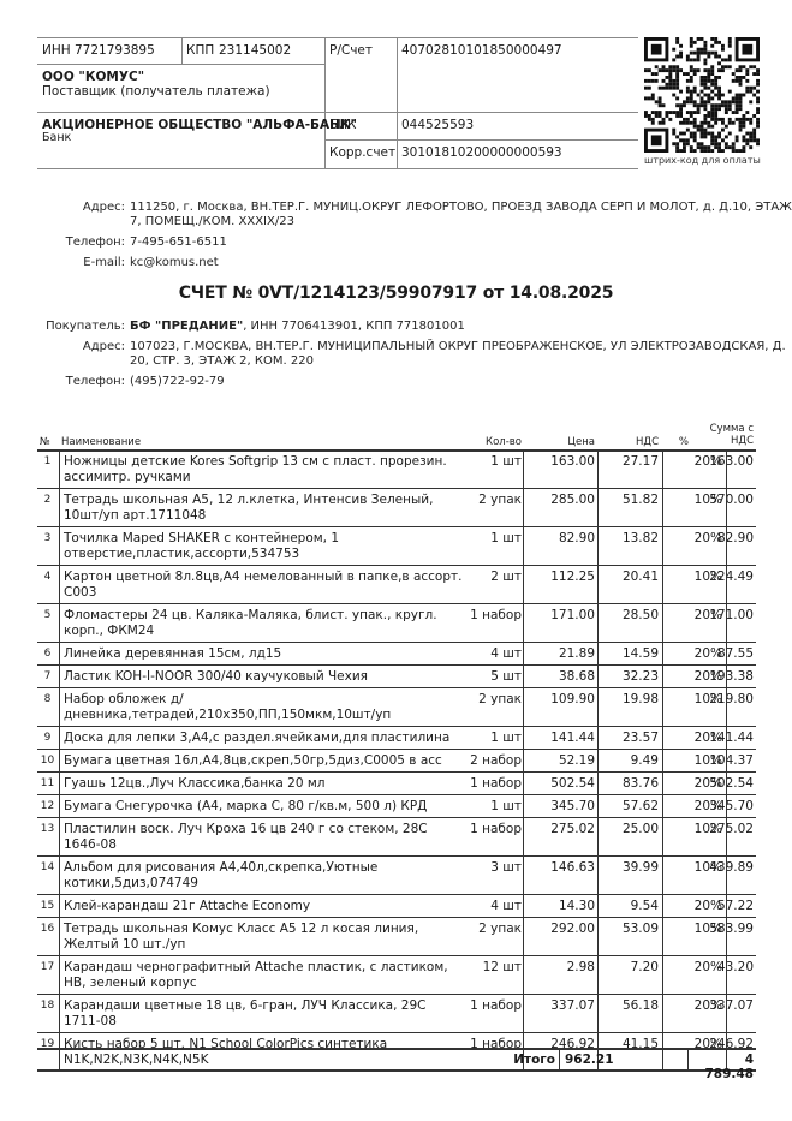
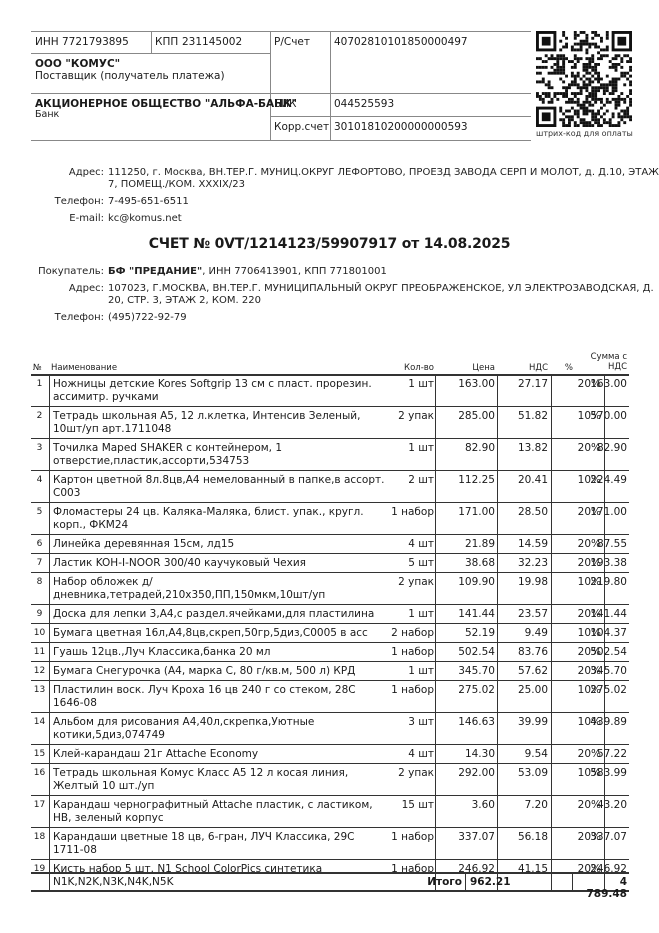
  ИНН 7721793895
  КПП
  231145002
  ООО "КОМУС"
  Поставщик (получатель платежа)
  АКЦИОНЕРНОЕ ОБЩЕСТВО "АЛЬФА-БАНК"
  Банк
  Р/Счет
  40702810101850000497
  БИК
  044525593
  Корр.счет
  30101810200000000593
  штрих-код для оплаты
  Адрес:
  111250, г. Москва, ВН.ТЕР.Г. МУНИЦ.ОКРУГ ЛЕФОРТОВО, ПРОЕЗД ЗАВОДА СЕРП И МОЛОТ, д. Д.10, ЭТАЖ
  7, ПОМЕЩ./КОМ. XXXIX/23
  Телефон:
  7-495-651-6511
  E-mail:
  kc@komus.net
  СЧЕТ № 0VT/1214123/59907917 от 14.08.2025
  Покупатель:
  БФ "ПРЕДАНИЕ", ИНН 7706413901, КПП 771801001
  Адрес:
  107023, Г.МОСКВА, ВН.ТЕР.Г. МУНИЦИПАЛЬНЫЙ ОКРУГ ПРЕОБРАЖЕНСКОЕ, УЛ ЭЛЕКТРОЗАВОДСКАЯ, Д.
  20, СТР. 3, ЭТАЖ 2, КОМ. 220
  Телефон:
  (495)722-92-79
  №
  Наименование
  Кол-во
  Цена
  НДС
  %
  Сумма с
  НДС
  1
  Ножницы детские Kores Softgrip 13 см с пласт. прорезин.
  ассимитр. ручками
  1 шт
  163.00
  27.17
  20%
  163.00
  2
  Тетрадь школьная А5, 12 л.клетка, Интенсив Зеленый,
  10шт/уп арт.1711048
  2 упак
  285.00
  51.82
  10%
  570.00
  3
  Точилка Maped SHAKER с контейнером, 1
  отверстие,пластик,ассорти,534753
  1 шт
  82.90
  13.82
  20%
  82.90
  4
  Картон цветной 8л.8цв,А4 немелованный в папке,в ассорт.
  С003
  2 шт
  112.25
  20.41
  10%
  224.49
  5
  Фломастеры 24 цв. Каляка-Маляка, блист. упак., кругл.
  корп., ФКМ24
  1 набор
  171.00
  28.50
  20%
  171.00
  6
  Линейка деревянная 15см, лд15
  4 шт
  21.89
  14.59
  20%
  87.55
  7
  Ластик KOH-I-NOOR 300/40 каучуковый Чехия
  5 шт
  38.68
  32.23
  20%
  193.38
  8
  Набор обложек д/
  дневника,тетрадей,210x350,ПП,150мкм,10шт/уп
  2 упак
  109.90
  19.98
  10%
  219.80
  9
  Доска для лепки 3,А4,с раздел.ячейками,для пластилина
  1 шт
  141.44
  23.57
  20%
  141.44
  10
  Бумага цветная 16л,А4,8цв,скреп,50гр,5диз,С0005 в асс
  2 набор
  52.19
  9.49
  10%
  104.37
  11
  Гуашь 12цв.,Луч Классика,банка 20 мл
  1 набор
  502.54
  83.76
  20%
  502.54
  12
  Бумага Снегурочка (А4, марка С, 80 г/кв.м, 500 л) КРД
  1 шт
  345.70
  57.62
  20%
  345.70
  13
  Пластилин воск. Луч Кроха 16 цв 240 г со стеком, 28С
  1646-08
  1 набор
  275.02
  25.00
  10%
  275.02
  14
  Альбом для рисования А4,40л,скрепка,Уютные
  котики,5диз,074749
  3 шт
  146.63
  39.99
  10%
  439.89
  15
  Клей-карандаш 21г Attache Economy
  4 шт
  14.30
  9.54
  20%
  57.22
  16
  Тетрадь школьная Комус Класс А5 12 л косая линия,
  Желтый 10 шт./уп
  2 упак
  292.00
  53.09
  10%
  583.99
  17
  Карандаш чернографитный Attache пластик, с ластиком,
  HB, зеленый корпус
- 12 шт
+ 15 шт
- 2.98
+ 3.60
  7.20
  20%
  43.20
  18
  Карандаши цветные 18 цв, 6-гран, ЛУЧ Классика, 29С
  1711-08
  1 набор
  337.07
  56.18
  20%
  337.07
  19
  Кисть набор 5 шт. N1 School ColorPics синтетика
  N1K,N2K,N3K,N4K,N5K
  1 набор
  246.92
  41.15
  20%
  246.92
  Итого
  962.21
  4 789.48
